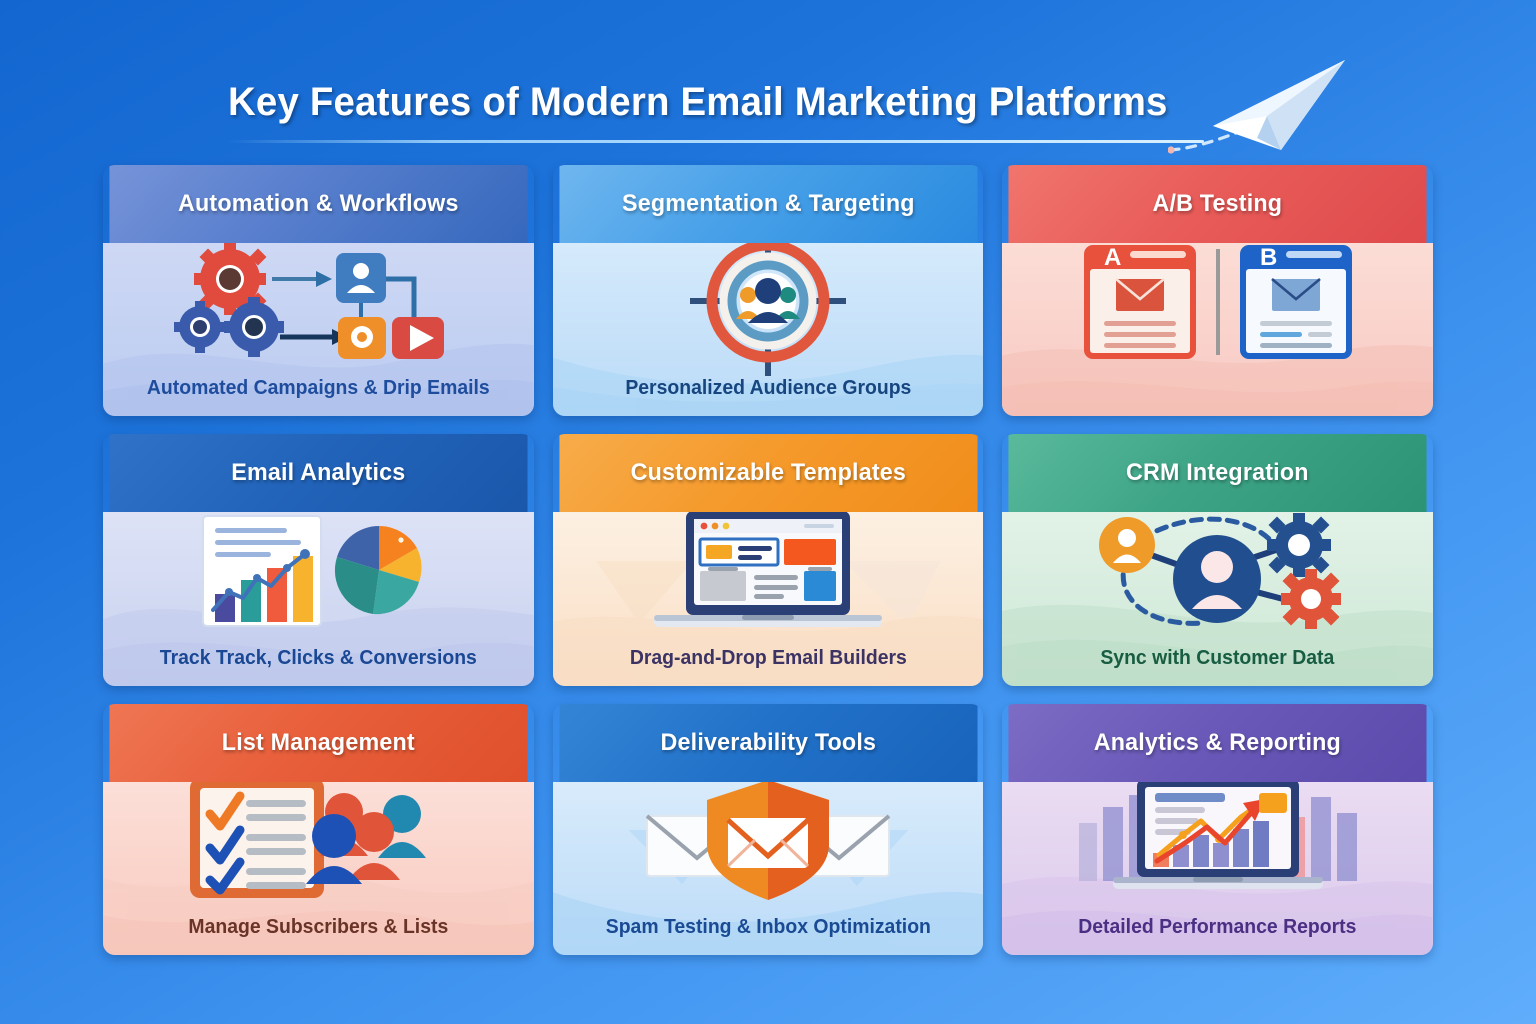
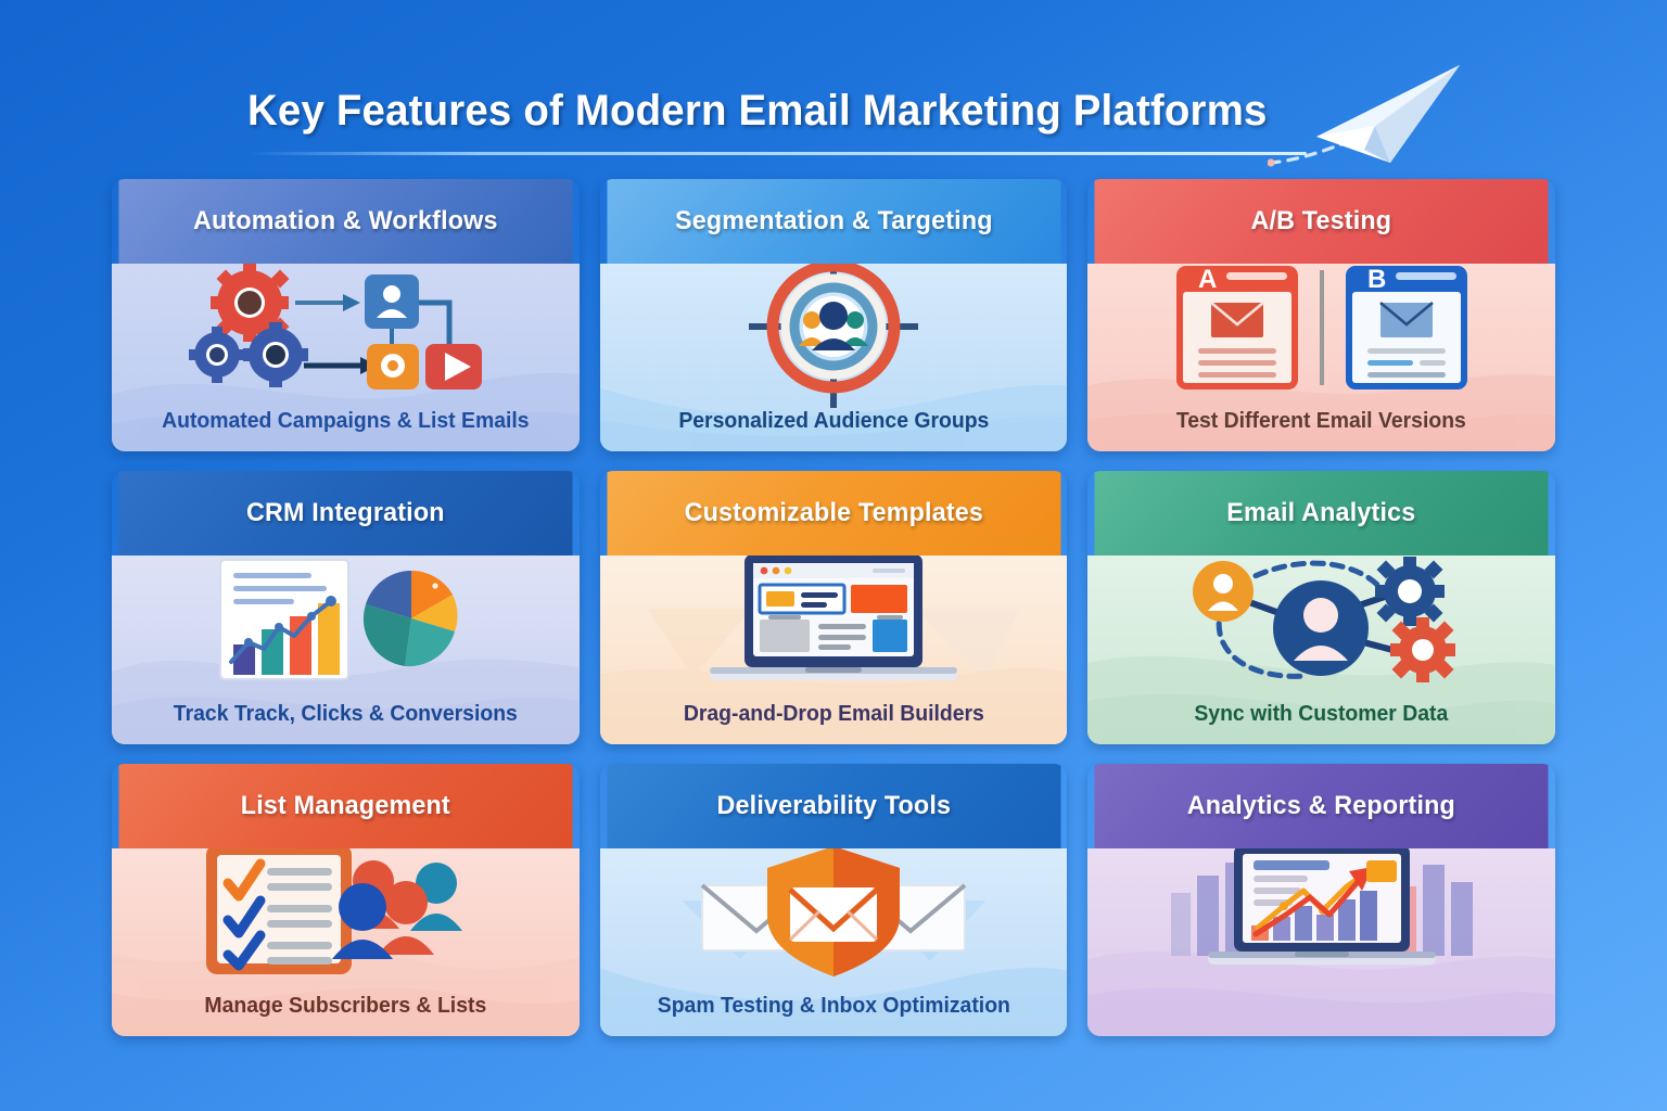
  Key Features of Modern Email Marketing Platforms
  Automation & Workflows
- Automated Campaigns & Drip Emails
+ Automated Campaigns & List Emails
  Segmentation & Targeting
  Personalized Audience Groups
  A/B Testing
  A
  B
+ Test Different Email Versions
- Email Analytics
+ CRM Integration
  Track Track, Clicks & Conversions
  Customizable Templates
  Drag-and-Drop Email Builders
- CRM Integration
+ Email Analytics
  Sync with Customer Data
  List Management
  Manage Subscribers & Lists
  Deliverability Tools
  Spam Testing & Inbox Optimization
  Analytics & Reporting
- Detailed Performance Reports
